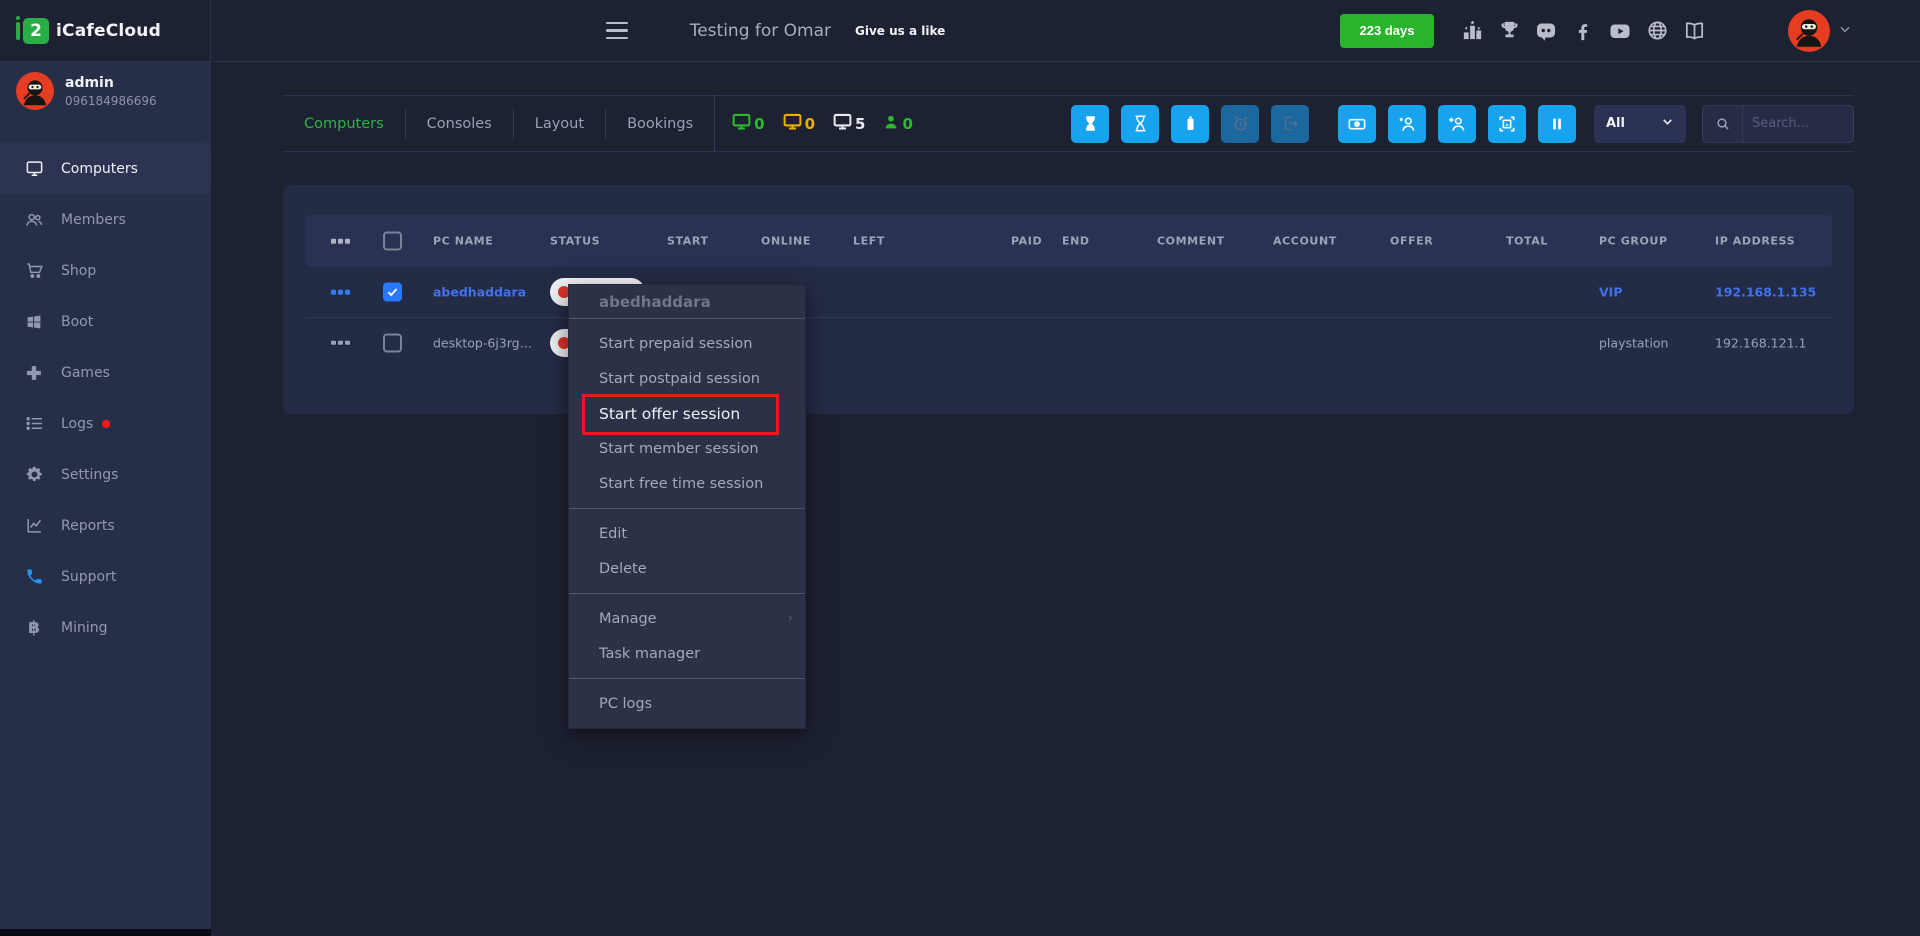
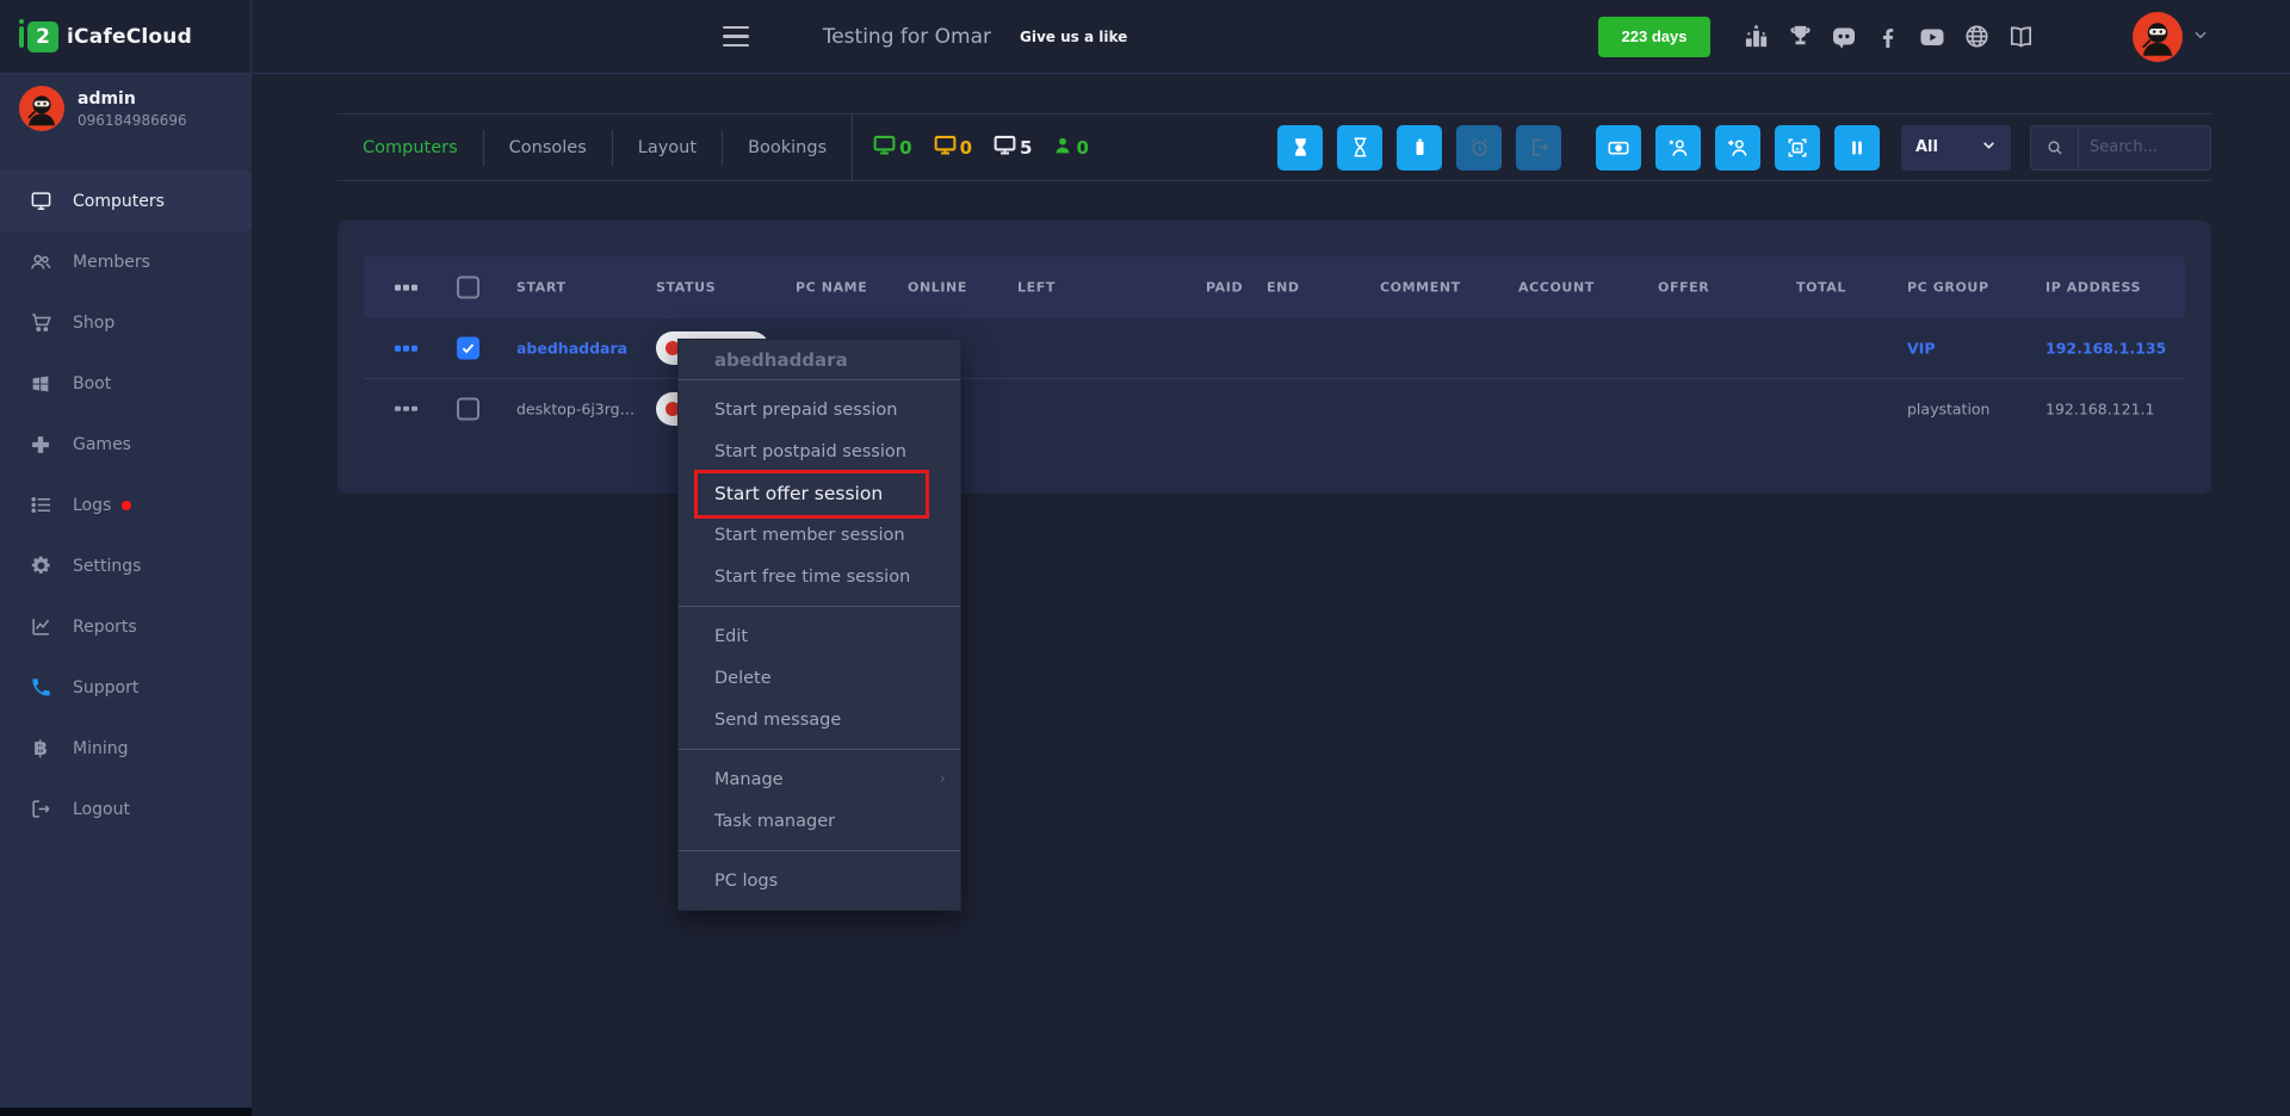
  2
  iCafeCloud
  Testing for Omar
  Give us a like
  223 days
  admin
  096184986696
  Computers
  Members
  Shop
  Boot
  Games
  Logs
  Settings
  Reports
  Support
  ฿
  Mining
+ Logout
  Computers
  Consoles
  Layout
  Bookings
  0
  0
  5
  0
  All
  Search...
- PC NAME
+ START
  STATUS
- START
+ PC NAME
  ONLINE
  LEFT
  PAID
  END
  COMMENT
  ACCOUNT
  OFFER
  TOTAL
  PC GROUP
  IP ADDRESS
  abedhaddara
  VIP
  192.168.1.135
  desktop-6j3rg…
  playstation
  192.168.121.1
  abedhaddara
  Start prepaid session
  Start postpaid session
  Start offer session
  Start member session
  Start free time session
  Edit
  Delete
+ Send message
  Manage
  ›
  Task manager
  PC logs
